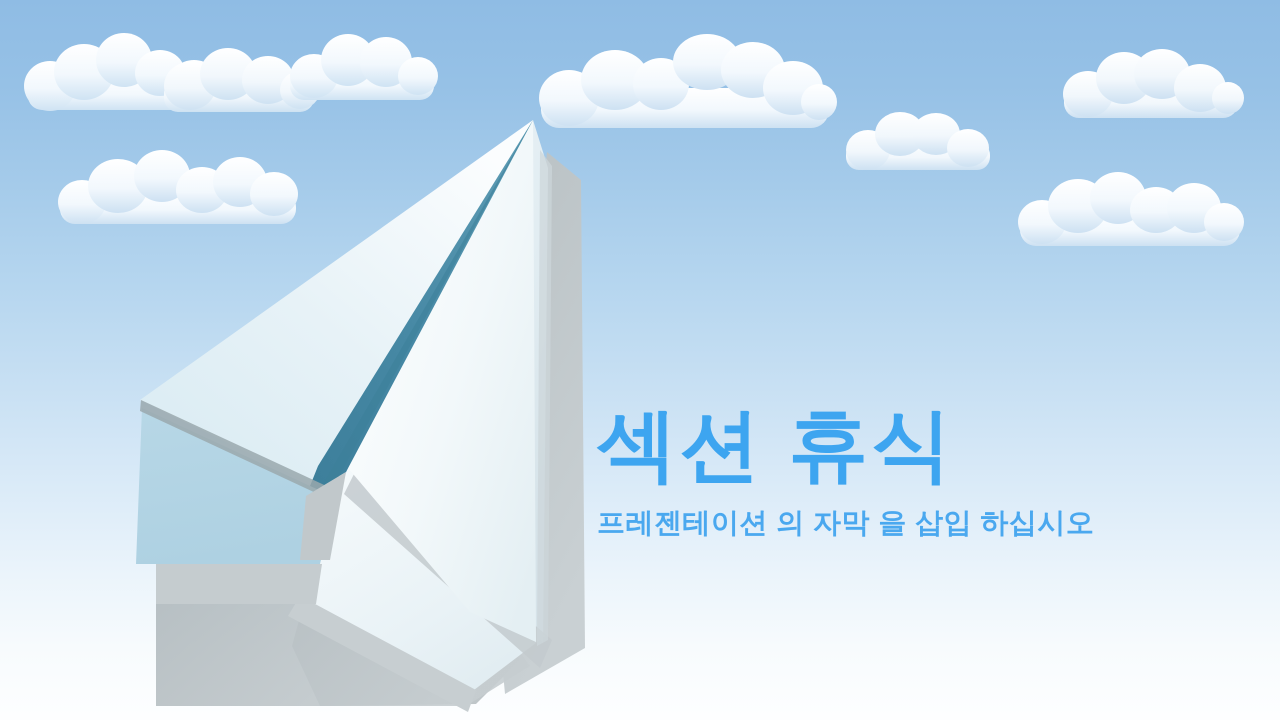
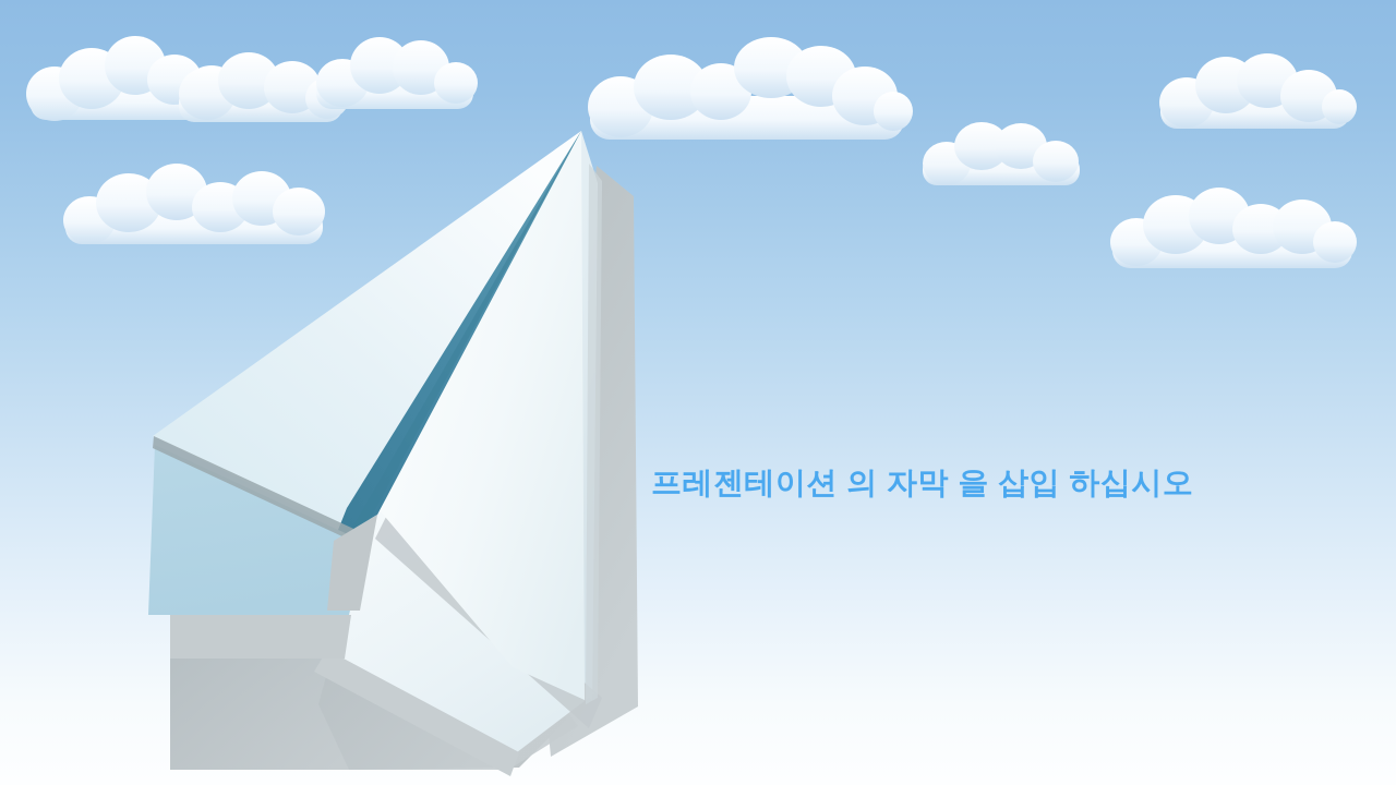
- 섹션 휴식
  프레젠테이션 의 자막 을 삽입 하십시오
